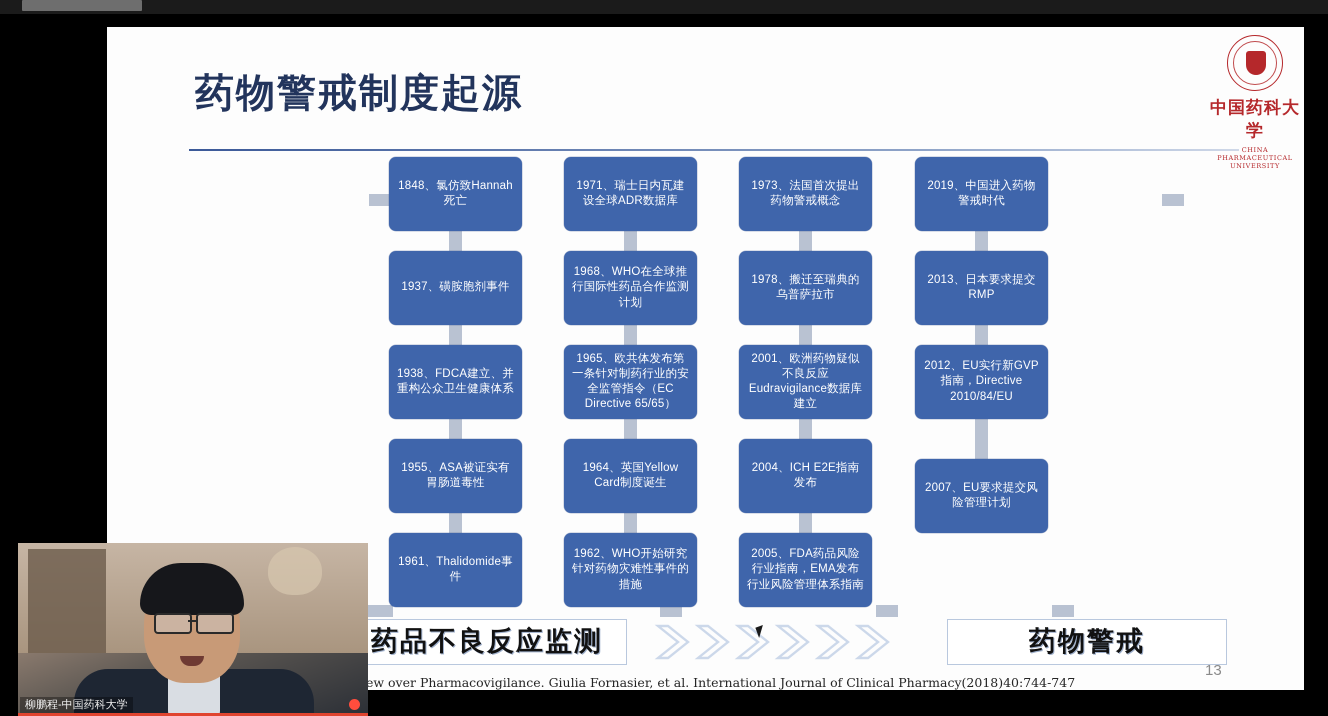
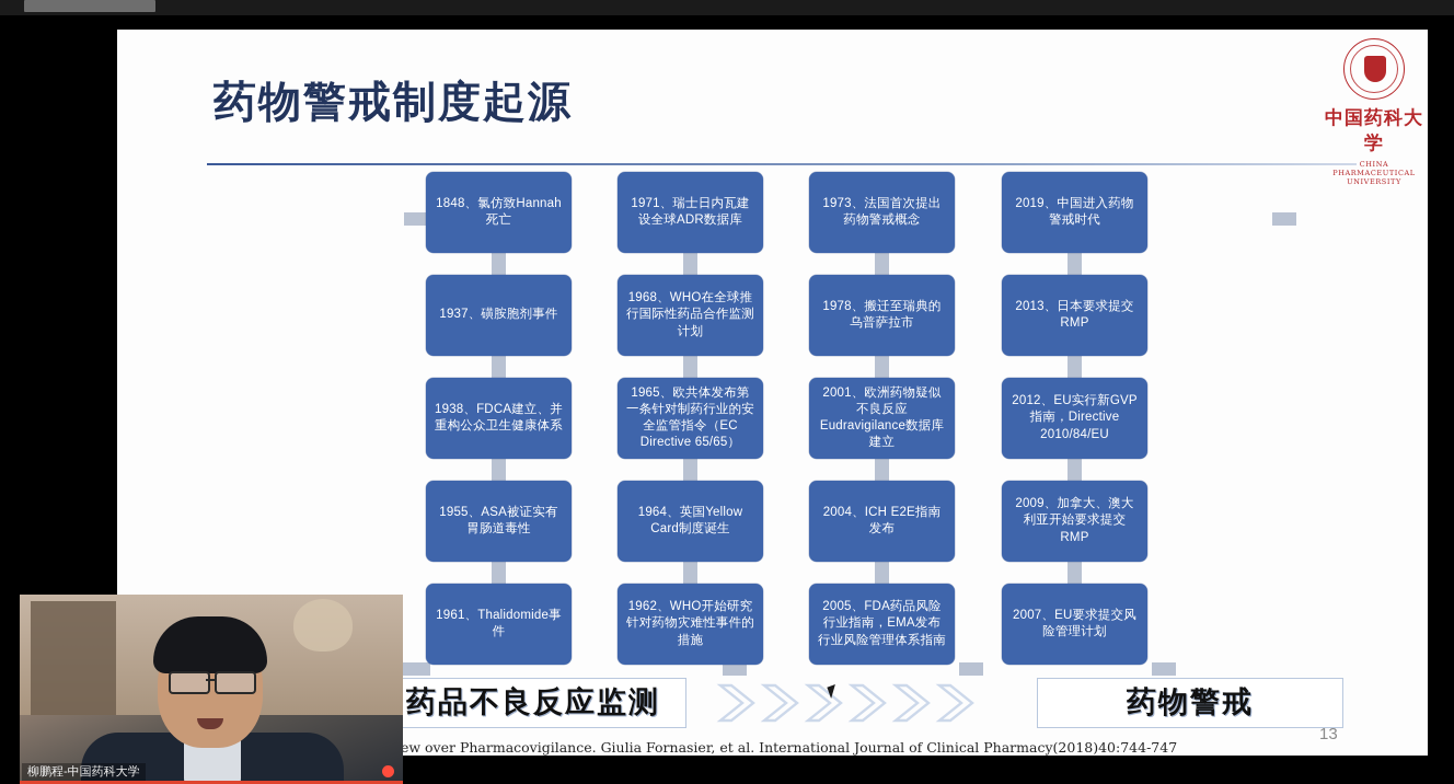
  药物警戒制度起源
  中国药科大学
  CHINA PHARMACEUTICAL UNIVERSITY
  1848、氯仿致Hannah死亡
  1937、磺胺胞剂事件
  1938、FDCA建立、并重构公众卫生健康体系
  1955、ASA被证实有胃肠道毒性
  1961、Thalidomide事件
  1971、瑞士日内瓦建设全球ADR数据库
  1968、WHO在全球推行国际性药品合作监测计划
  1965、欧共体发布第一条针对制药行业的安全监管指令（EC Directive 65/65）
  1964、英国Yellow Card制度诞生
  1962、WHO开始研究针对药物灾难性事件的措施
  1973、法国首次提出药物警戒概念
  1978、搬迁至瑞典的乌普萨拉市
  2001、欧洲药物疑似不良反应Eudravigilance数据库建立
  2004、ICH E2E指南发布
  2005、FDA药品风险行业指南，EMA发布行业风险管理体系指南
  2019、中国进入药物警戒时代
  2013、日本要求提交RMP
  2012、EU实行新GVP指南，Directive 2010/84/EU
+ 2009、加拿大、澳大利亚开始要求提交RMP
  2007、EU要求提交风险管理计划
  药品不良反应监测
  药物警戒
  ew over Pharmacovigilance. Giulia Fornasier, et al. International Journal of Clinical Pharmacy(2018)40:744-747
  13
  柳鹏程-中国药科大学
